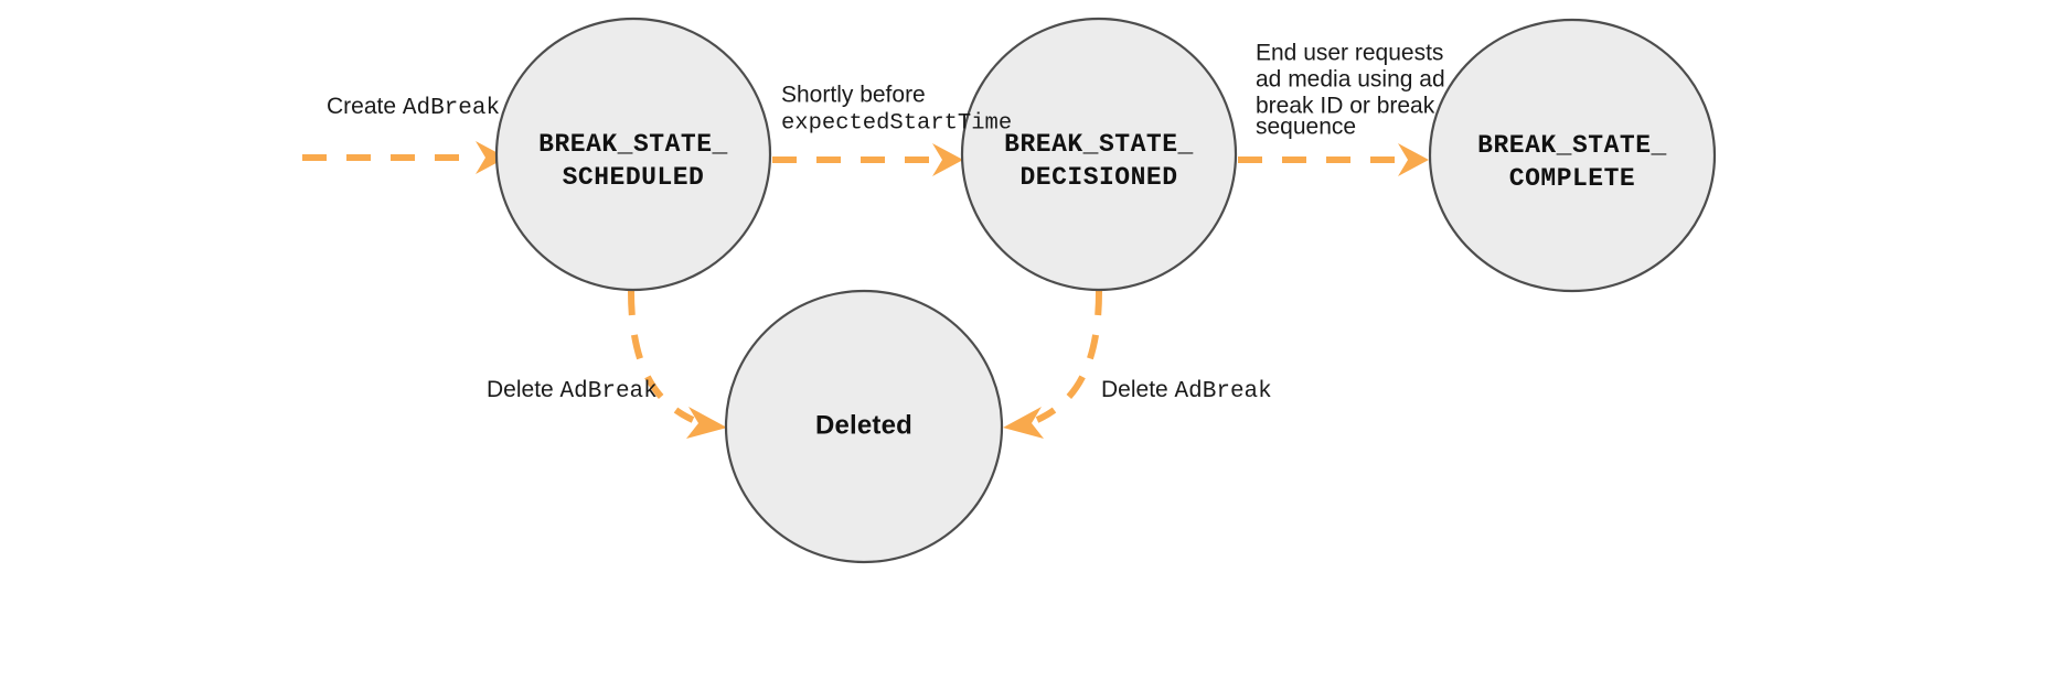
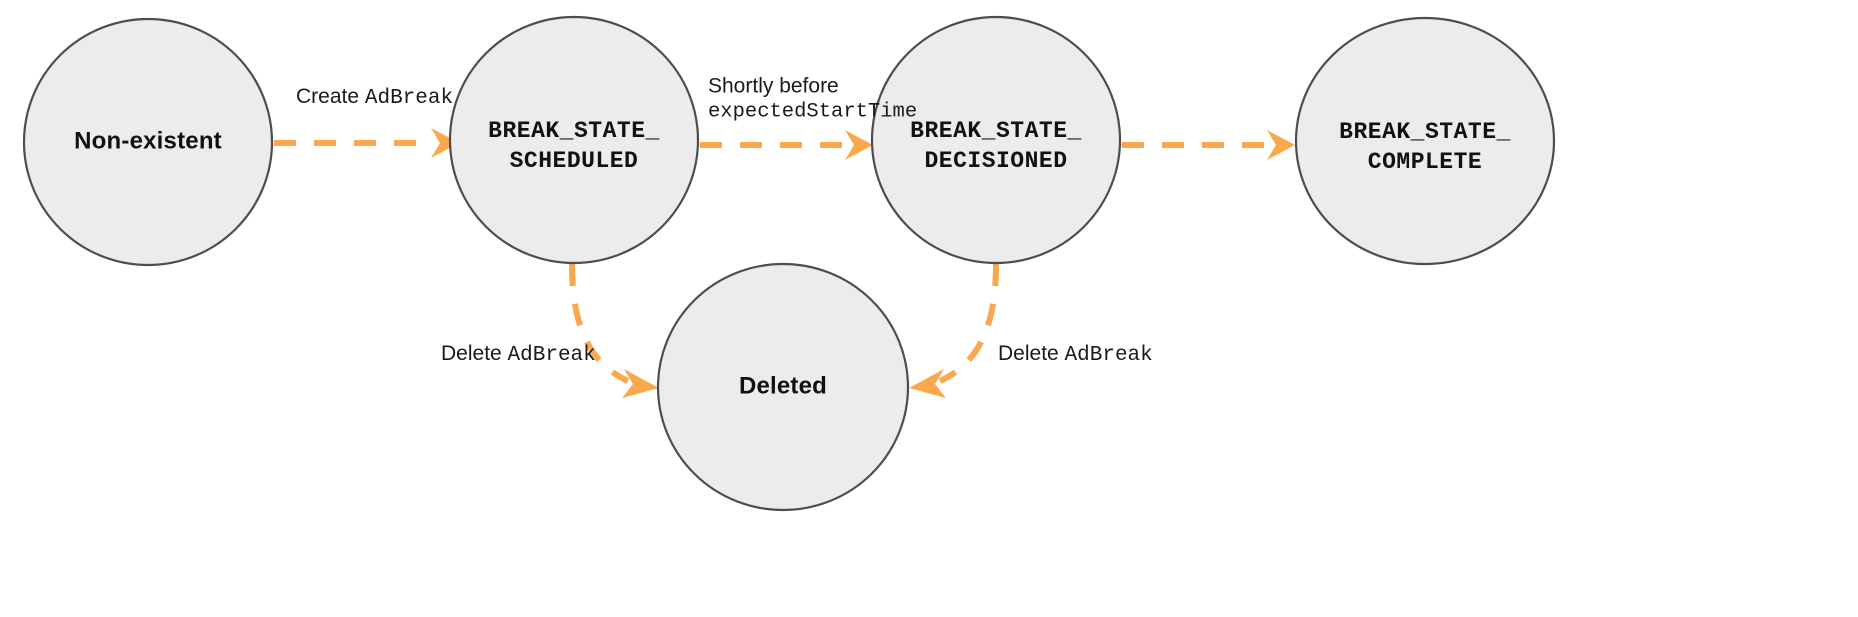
+ Non-existent
  BREAK_STATE_
  SCHEDULED
  BREAK_STATE_
  DECISIONED
  BREAK_STATE_
  COMPLETE
  Deleted
  Create AdBreak
  Shortly before
  expectedStartTime
- End user requests
- ad media using ad
- break ID or break
- sequence
  Delete AdBreak
  Delete AdBreak
